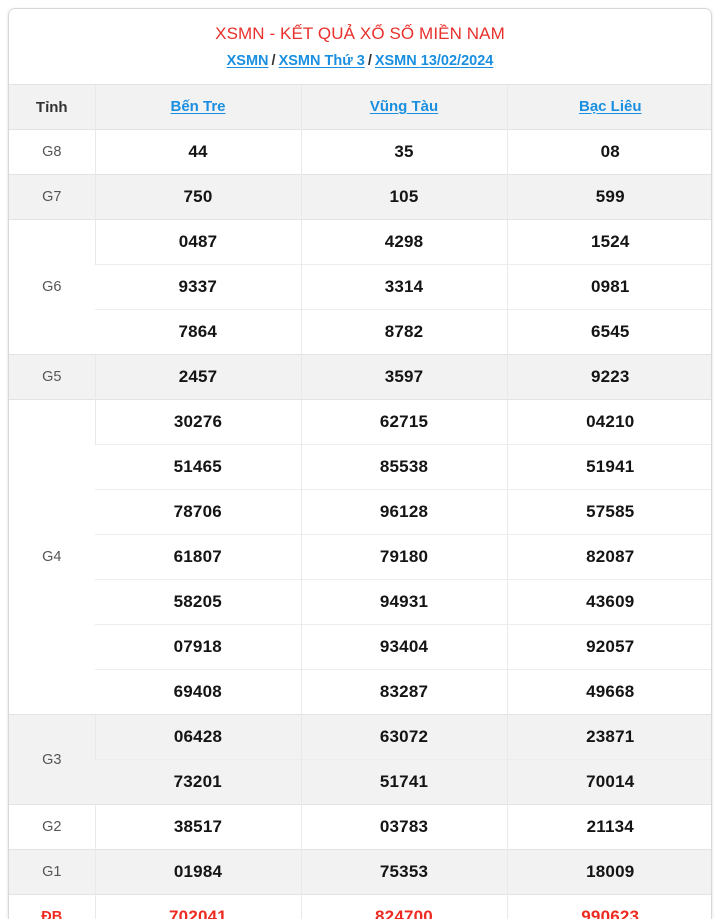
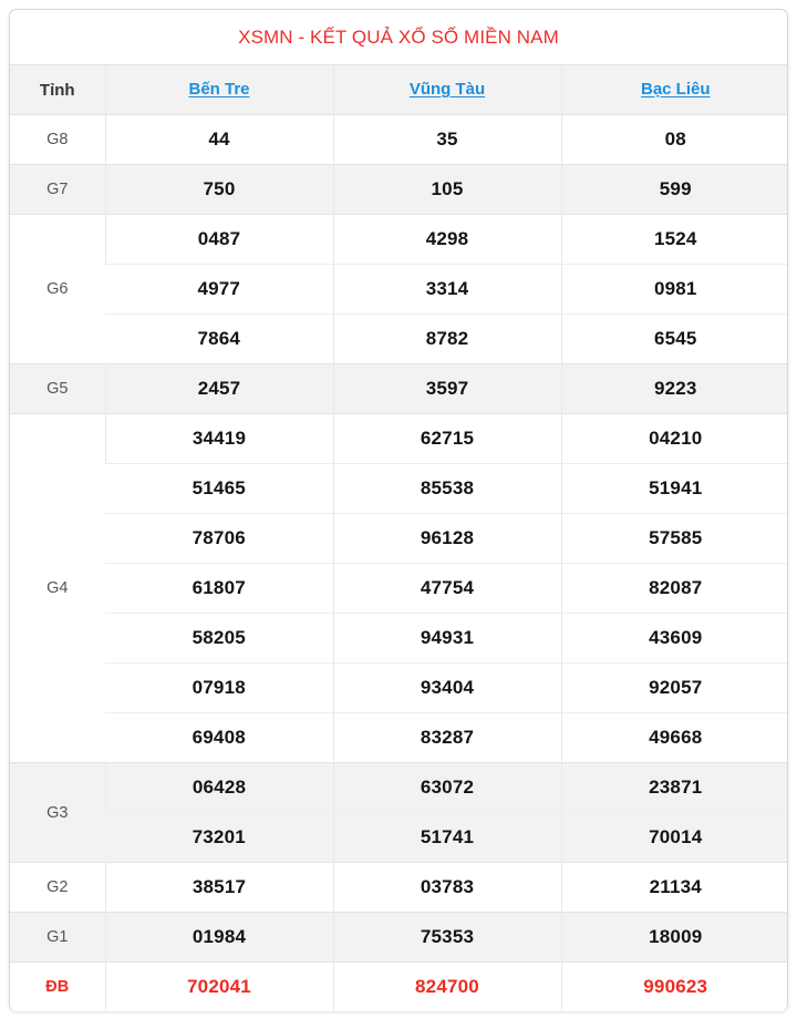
  XSMN - KẾT QUẢ XỔ SỐ MIỀN NAM
- XSMN / XSMN Thứ 3 / XSMN 13/02/2024
  Tỉnh	Bến Tre	Vũng Tàu	Bạc Liêu
  G8	44	35	08
  G7	750	105	599
  G6	0487	4298	1524
- 9337	3314	0981
+ 4977	3314	0981
  7864	8782	6545
  G5	2457	3597	9223
- G4	30276	62715	04210
+ G4	34419	62715	04210
  51465	85538	51941
  78706	96128	57585
- 61807	79180	82087
+ 61807	47754	82087
  58205	94931	43609
  07918	93404	92057
  69408	83287	49668
  G3	06428	63072	23871
  73201	51741	70014
  G2	38517	03783	21134
  G1	01984	75353	18009
  ĐB	702041	824700	990623
